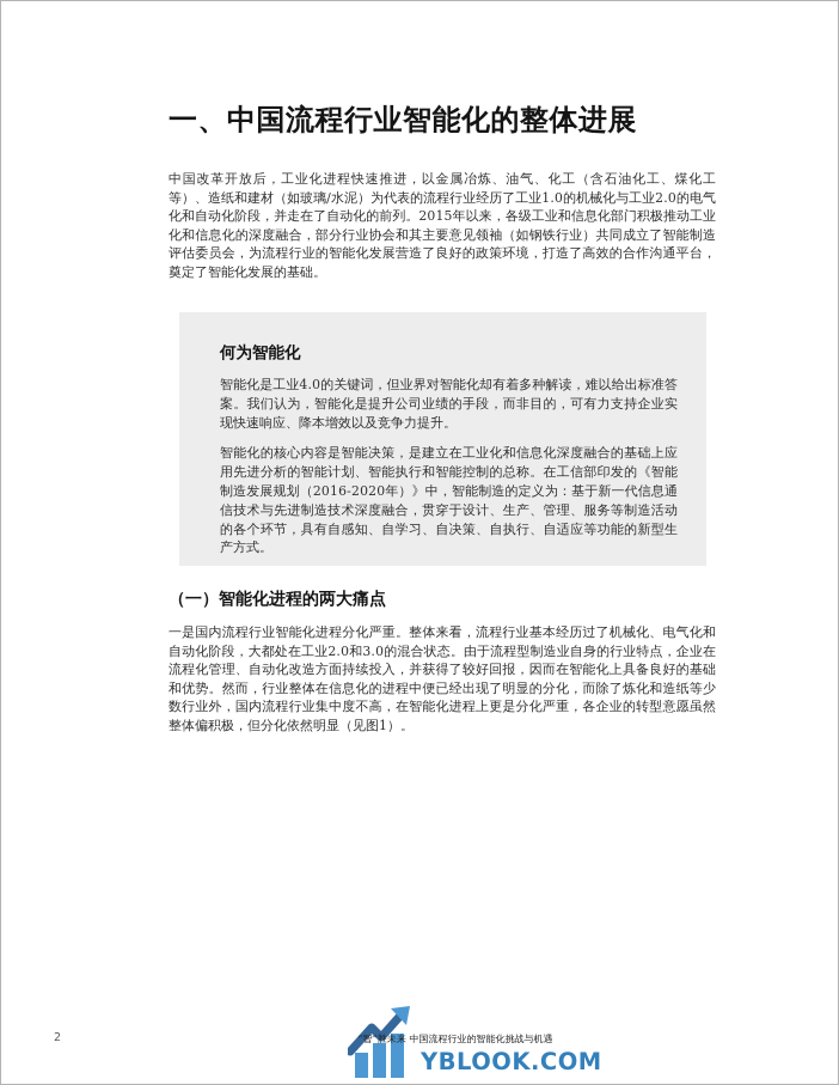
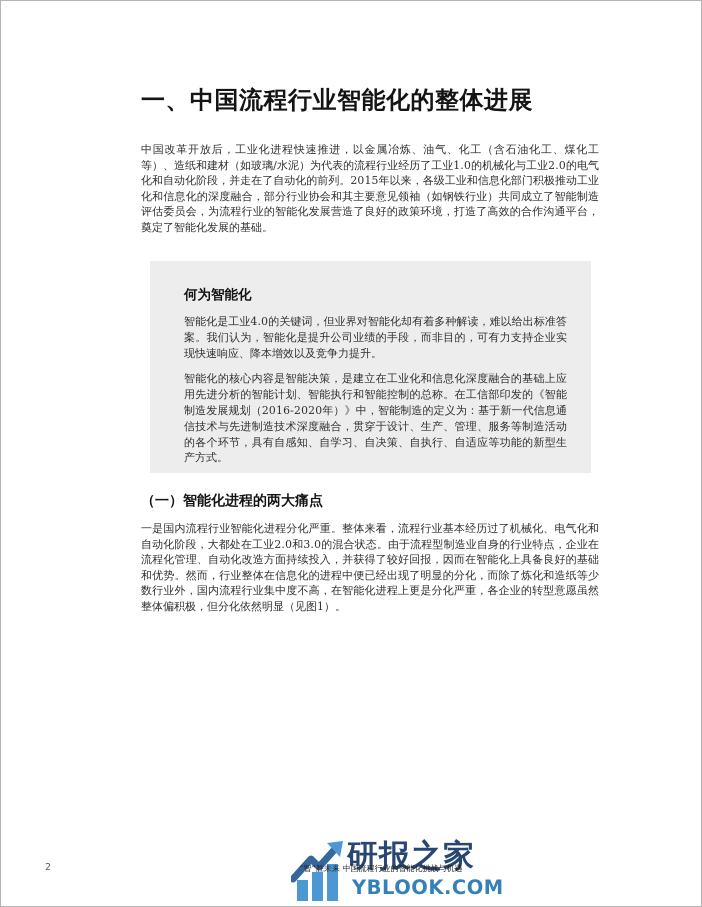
  一、中国流程行业智能化的整体进展
  中国改革开放后，工业化进程快速推进，以金属冶炼、油气、化工（含石油化工、煤化工等）、造纸和建材（如玻璃/水泥）为代表的流程行业经历了工业1.0的机械化与工业2.0的电气化和自动化阶段，并走在了自动化的前列。2015年以来，各级工业和信息化部门积极推动工业化和信息化的深度融合，部分行业协会和其主要意见领袖（如钢铁行业）共同成立了智能制造评估委员会，为流程行业的智能化发展营造了良好的政策环境，打造了高效的合作沟通平台，奠定了智能化发展的基础。
  何为智能化
  智能化是工业4.0的关键词，但业界对智能化却有着多种解读，难以给出标准答案。我们认为，智能化是提升公司业绩的手段，而非目的，可有力支持企业实现快速响应、降本增效以及竞争力提升。
  智能化的核心内容是智能决策，是建立在工业化和信息化深度融合的基础上应用先进分析的智能计划、智能执行和智能控制的总称。在工信部印发的《智能制造发展规划（2016-2020年）》中，智能制造的定义为：基于新一代信息通信技术与先进制造技术深度融合，贯穿于设计、生产、管理、服务等制造活动的各个环节，具有自感知、自学习、自决策、自执行、自适应等功能的新型生产方式。
  （一）智能化进程的两大痛点
  一是国内流程行业智能化进程分化严重。整体来看，流程行业基本经历过了机械化、电气化和自动化阶段，大都处在工业2.0和3.0的混合状态。由于流程型制造业自身的行业特点，企业在流程化管理、自动化改造方面持续投入，并获得了较好回报，因而在智能化上具备良好的基础和优势。然而，行业整体在信息化的进程中便已经出现了明显的分化，而除了炼化和造纸等少数行业外，国内流程行业集中度不高，在智能化进程上更是分化严重，各企业的转型意愿虽然整体偏积极，但分化依然明显（见图1）。
  2
  “智”胜未来 中国流程行业的智能化挑战与机遇
+ 研报之家
  YBLOOK.COM
